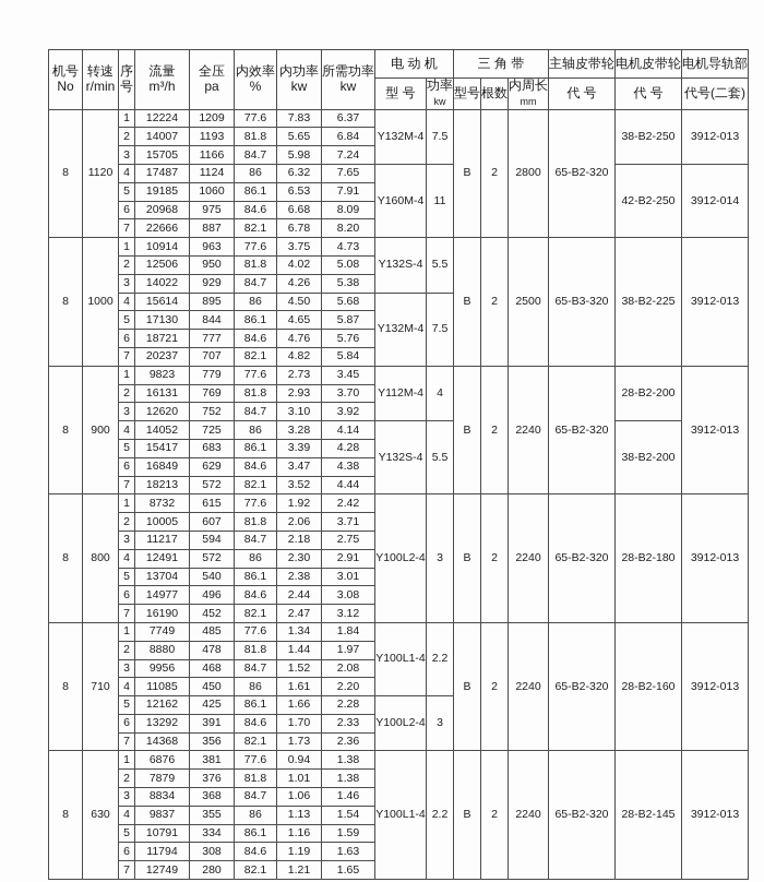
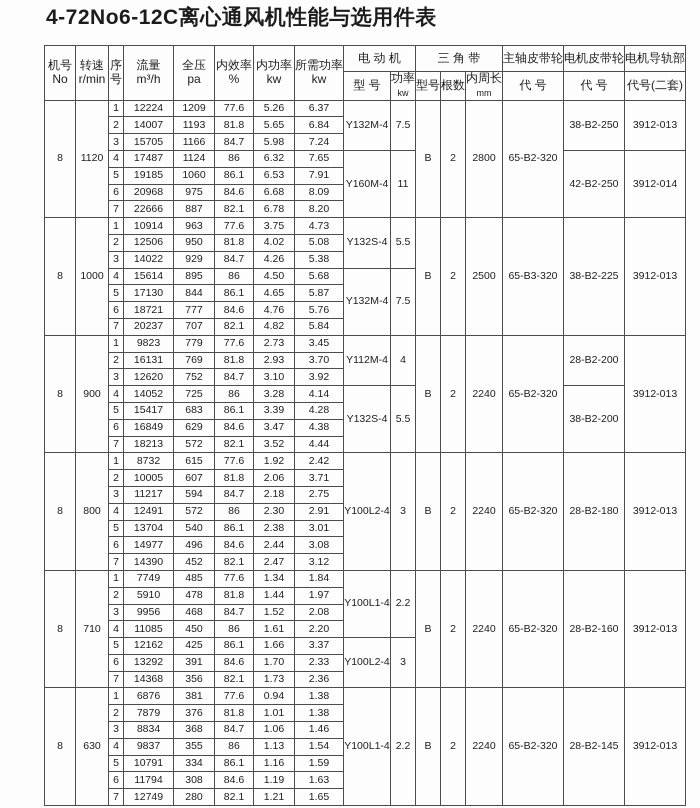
+ 4-72No6-12C离心通风机性能与选用件表
  机号No	转速r/min	序号	流量m³/h	全压pa	内效率%	内功率kw	所需功率kw	电 动 机	三 角 带	主轴皮带轮	电机皮带轮	电机导轨部
  型 号	功率kw	型号	根数	内周长mm	代 号	代 号	代号(二套)
- 8	1120	1	12224	1209	77.6	7.83	6.37	Y132M-4	7.5	B	2	2800	65-B2-320	38-B2-250	3912-013
+ 8	1120	1	12224	1209	77.6	5.26	6.37	Y132M-4	7.5	B	2	2800	65-B2-320	38-B2-250	3912-013
  2	14007	1193	81.8	5.65	6.84
  3	15705	1166	84.7	5.98	7.24
  4	17487	1124	86	6.32	7.65	Y160M-4	11	42-B2-250	3912-014
  5	19185	1060	86.1	6.53	7.91
  6	20968	975	84.6	6.68	8.09
  7	22666	887	82.1	6.78	8.20
  8	1000	1	10914	963	77.6	3.75	4.73	Y132S-4	5.5	B	2	2500	65-B3-320	38-B2-225	3912-013
  2	12506	950	81.8	4.02	5.08
  3	14022	929	84.7	4.26	5.38
  4	15614	895	86	4.50	5.68	Y132M-4	7.5
  5	17130	844	86.1	4.65	5.87
  6	18721	777	84.6	4.76	5.76
  7	20237	707	82.1	4.82	5.84
  8	900	1	9823	779	77.6	2.73	3.45	Y112M-4	4	B	2	2240	65-B2-320	28-B2-200	3912-013
  2	16131	769	81.8	2.93	3.70
  3	12620	752	84.7	3.10	3.92
  4	14052	725	86	3.28	4.14	Y132S-4	5.5	38-B2-200
  5	15417	683	86.1	3.39	4.28
  6	16849	629	84.6	3.47	4.38
  7	18213	572	82.1	3.52	4.44
  8	800	1	8732	615	77.6	1.92	2.42	Y100L2-4	3	B	2	2240	65-B2-320	28-B2-180	3912-013
  2	10005	607	81.8	2.06	3.71
  3	11217	594	84.7	2.18	2.75
  4	12491	572	86	2.30	2.91
  5	13704	540	86.1	2.38	3.01
  6	14977	496	84.6	2.44	3.08
- 7	16190	452	82.1	2.47	3.12
+ 7	14390	452	82.1	2.47	3.12
  8	710	1	7749	485	77.6	1.34	1.84	Y100L1-4	2.2	B	2	2240	65-B2-320	28-B2-160	3912-013
- 2	8880	478	81.8	1.44	1.97
+ 2	5910	478	81.8	1.44	1.97
  3	9956	468	84.7	1.52	2.08
  4	11085	450	86	1.61	2.20
- 5	12162	425	86.1	1.66	2.28	Y100L2-4	3
+ 5	12162	425	86.1	1.66	3.37	Y100L2-4	3
  6	13292	391	84.6	1.70	2.33
  7	14368	356	82.1	1.73	2.36
  8	630	1	6876	381	77.6	0.94	1.38	Y100L1-4	2.2	B	2	2240	65-B2-320	28-B2-145	3912-013
  2	7879	376	81.8	1.01	1.38
  3	8834	368	84.7	1.06	1.46
  4	9837	355	86	1.13	1.54
  5	10791	334	86.1	1.16	1.59
  6	11794	308	84.6	1.19	1.63
  7	12749	280	82.1	1.21	1.65
